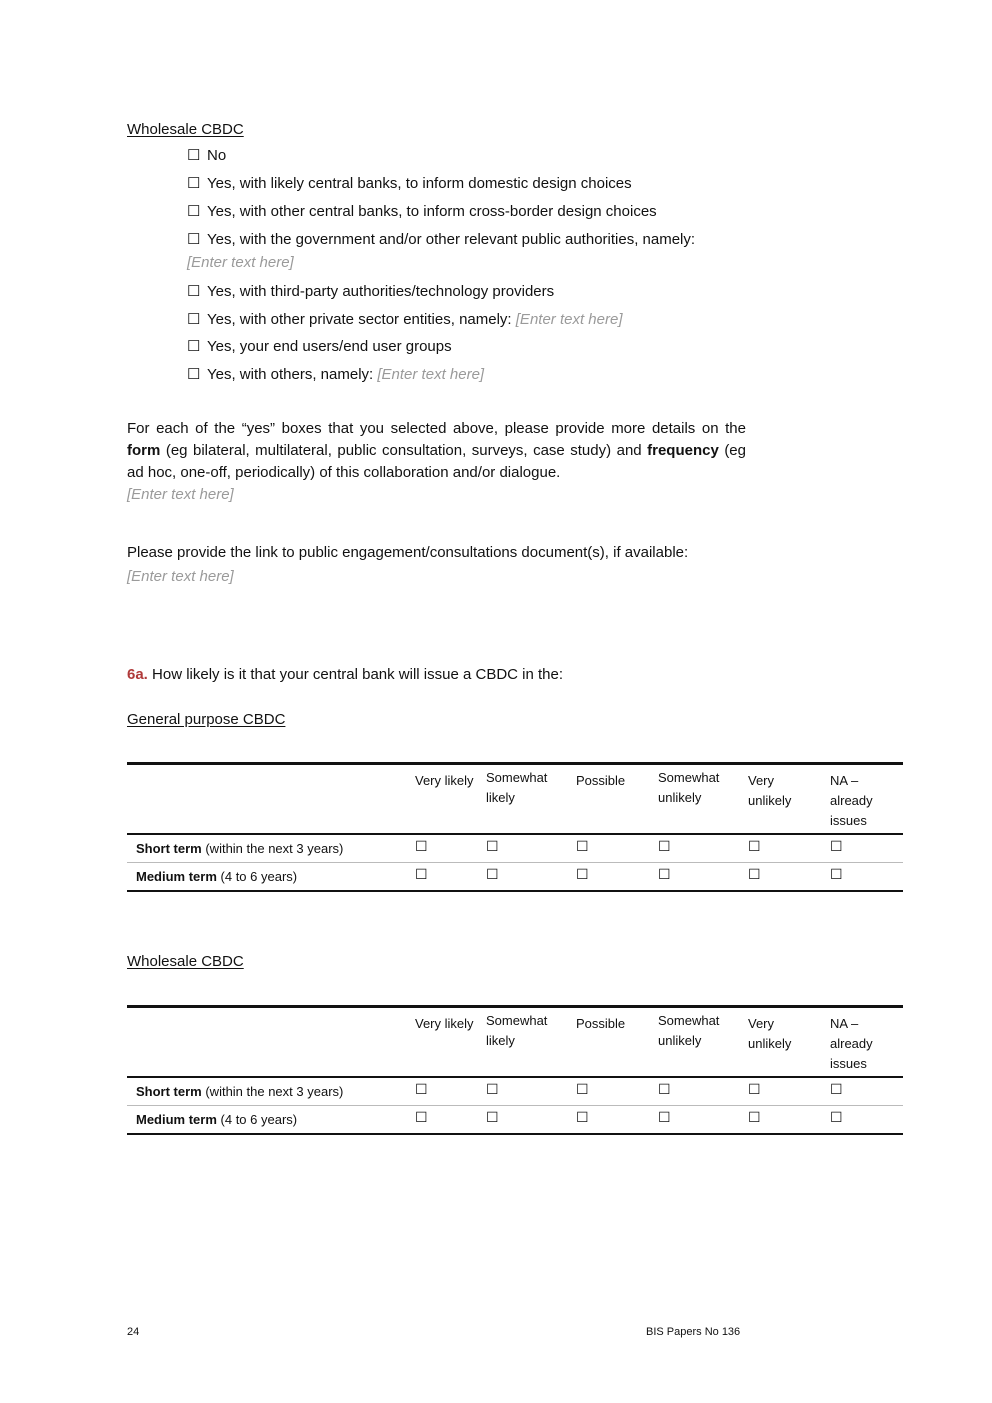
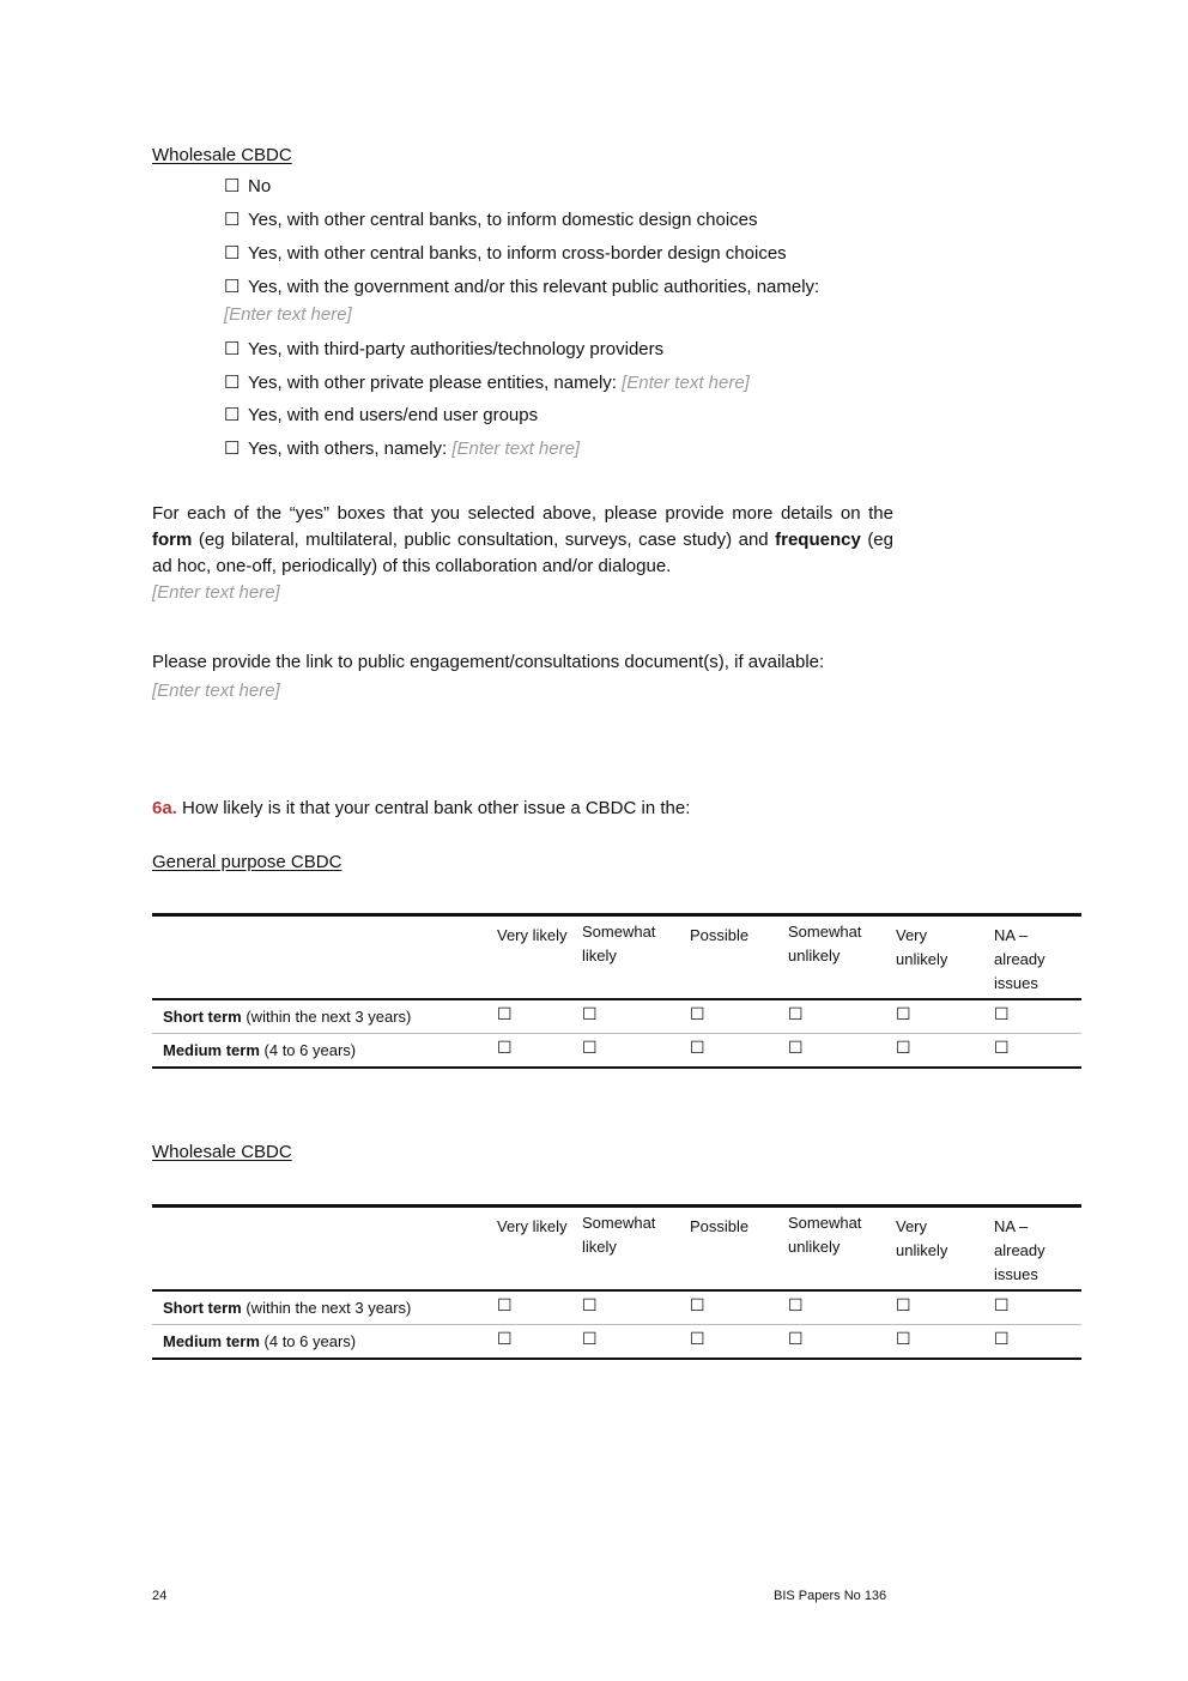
  Wholesale CBDC
  ☐ No
- ☐ Yes, with likely central banks, to inform domestic design choices
+ ☐ Yes, with other central banks, to inform domestic design choices
  ☐ Yes, with other central banks, to inform cross-border design choices
- ☐ Yes, with the government and/or other relevant public authorities, namely:
+ ☐ Yes, with the government and/or this relevant public authorities, namely:
  [Enter text here]
  ☐ Yes, with third-party authorities/technology providers
- ☐ Yes, with other private sector entities, namely: [Enter text here]
+ ☐ Yes, with other private please entities, namely: [Enter text here]
- ☐ Yes, your end users/end user groups
+ ☐ Yes, with end users/end user groups
  ☐ Yes, with others, namely: [Enter text here]
  For each of the “yes” boxes that you selected above, please provide more details on the form (eg bilateral, multilateral, public consultation, surveys, case study) and frequency (eg ad hoc, one-off, periodically) of this collaboration and/or dialogue.
  [Enter text here]
  Please provide the link to public engagement/consultations document(s), if available:
  [Enter text here]
- 6a. How likely is it that your central bank will issue a CBDC in the:
+ 6a. How likely is it that your central bank other issue a CBDC in the:
  General purpose CBDC
  	Very likely	Somewhat likely	Possible	Somewhat unlikely	Very unlikely	NA – already issues
  Short term (within the next 3 years)	☐	☐	☐	☐	☐	☐
  Medium term (4 to 6 years)	☐	☐	☐	☐	☐	☐
  Wholesale CBDC
  	Very likely	Somewhat likely	Possible	Somewhat unlikely	Very unlikely	NA – already issues
  Short term (within the next 3 years)	☐	☐	☐	☐	☐	☐
  Medium term (4 to 6 years)	☐	☐	☐	☐	☐	☐
  24
  BIS Papers No 136
